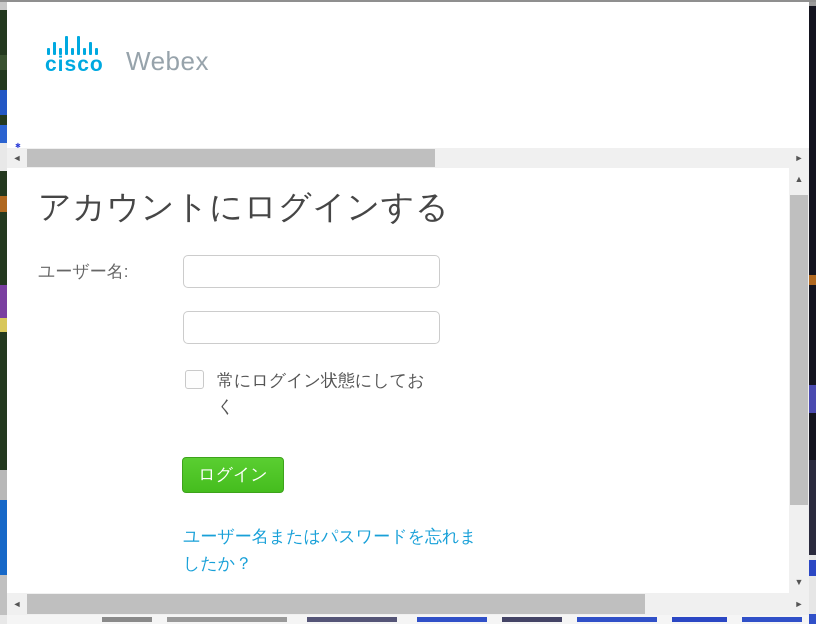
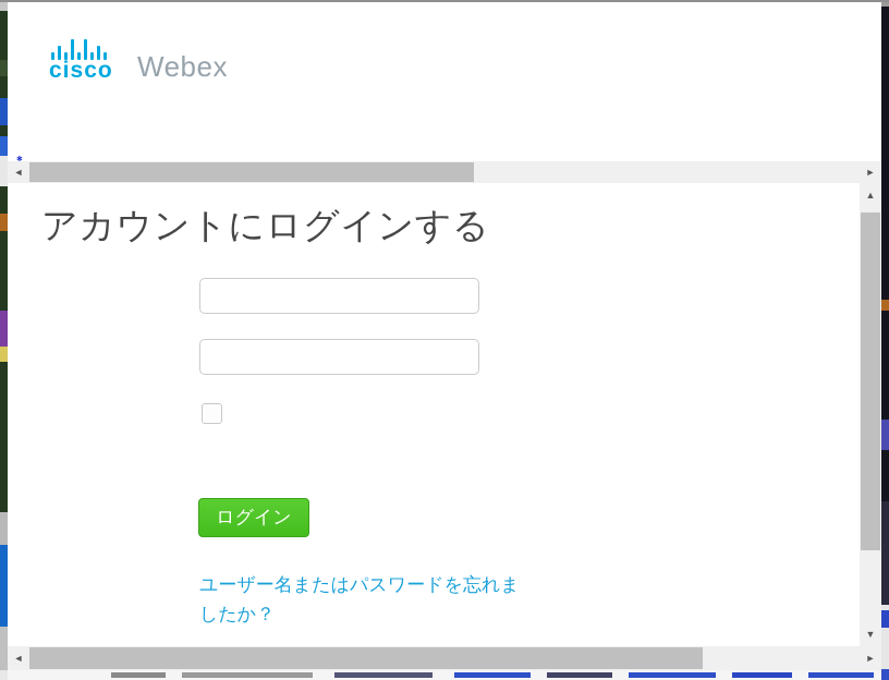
  cisco
  Webex
  ◄
  ►
  アカウントにログインする
- ユーザー名:
- 常にログイン状態にしておく
  ログイン
  ユーザー名またはパスワードを忘れましたか？
  ▲
  ▼
  ◄
  ►
